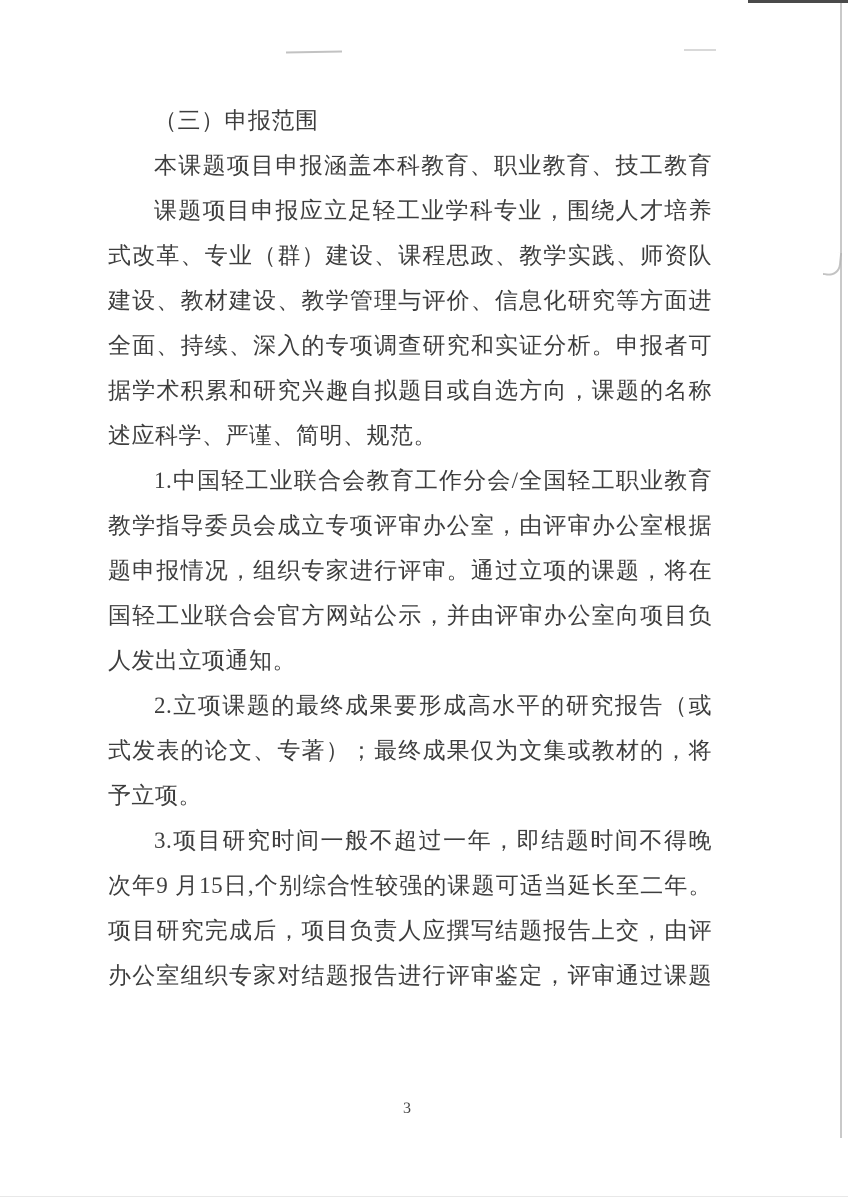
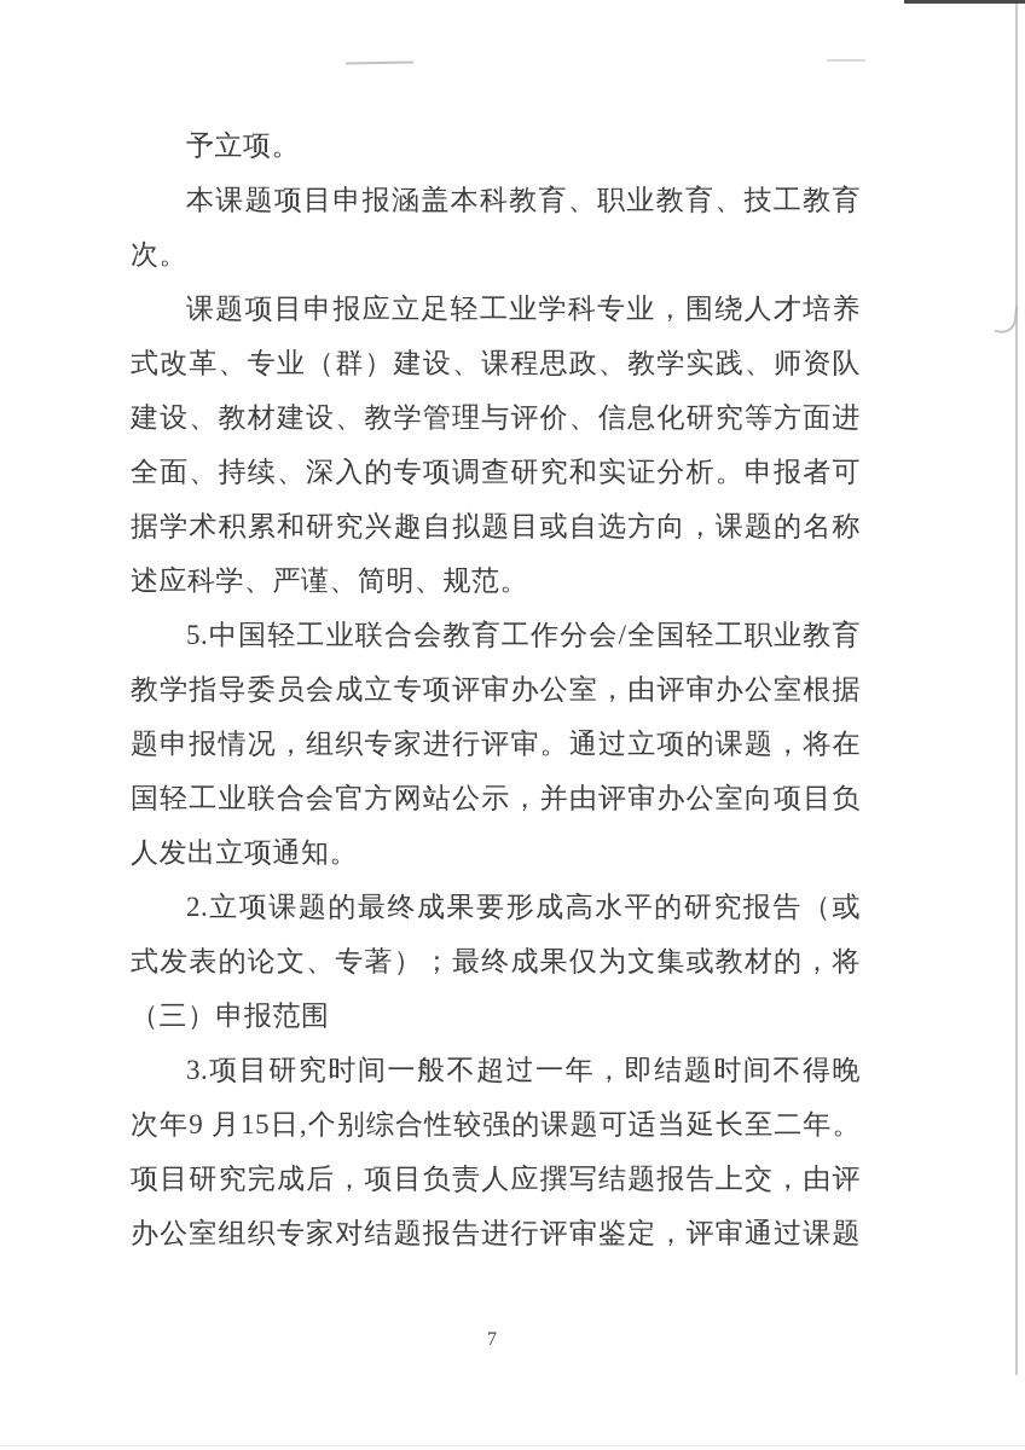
- （三）申报范围
+ 予立项。
  本课题项目申报涵盖本科教育、职业教育、技工教育
+ 次。
  课题项目申报应立足轻工业学科专业，围绕人才培养
  式改革、专业（群）建设、课程思政、教学实践、师资队
  建设、教材建设、教学管理与评价、信息化研究等方面进
  全面、持续、深入的专项调查研究和实证分析。申报者可
  据学术积累和研究兴趣自拟题目或自选方向，课题的名称
  述应科学、严谨、简明、规范。
- 1.中国轻工业联合会教育工作分会/全国轻工职业教育
+ 5.中国轻工业联合会教育工作分会/全国轻工职业教育
  教学指导委员会成立专项评审办公室，由评审办公室根据
  题申报情况，组织专家进行评审。通过立项的课题，将在
  国轻工业联合会官方网站公示，并由评审办公室向项目负
  人发出立项通知。
  2.立项课题的最终成果要形成高水平的研究报告（或
  式发表的论文、专著）；最终成果仅为文集或教材的，将
- 予立项。
+ （三）申报范围
  3.项目研究时间一般不超过一年，即结题时间不得晚
  次年9 月15日,个别综合性较强的课题可适当延长至二年。
  项目研究完成后，项目负责人应撰写结题报告上交，由评
  办公室组织专家对结题报告进行评审鉴定，评审通过课题
- 3
+ 7
